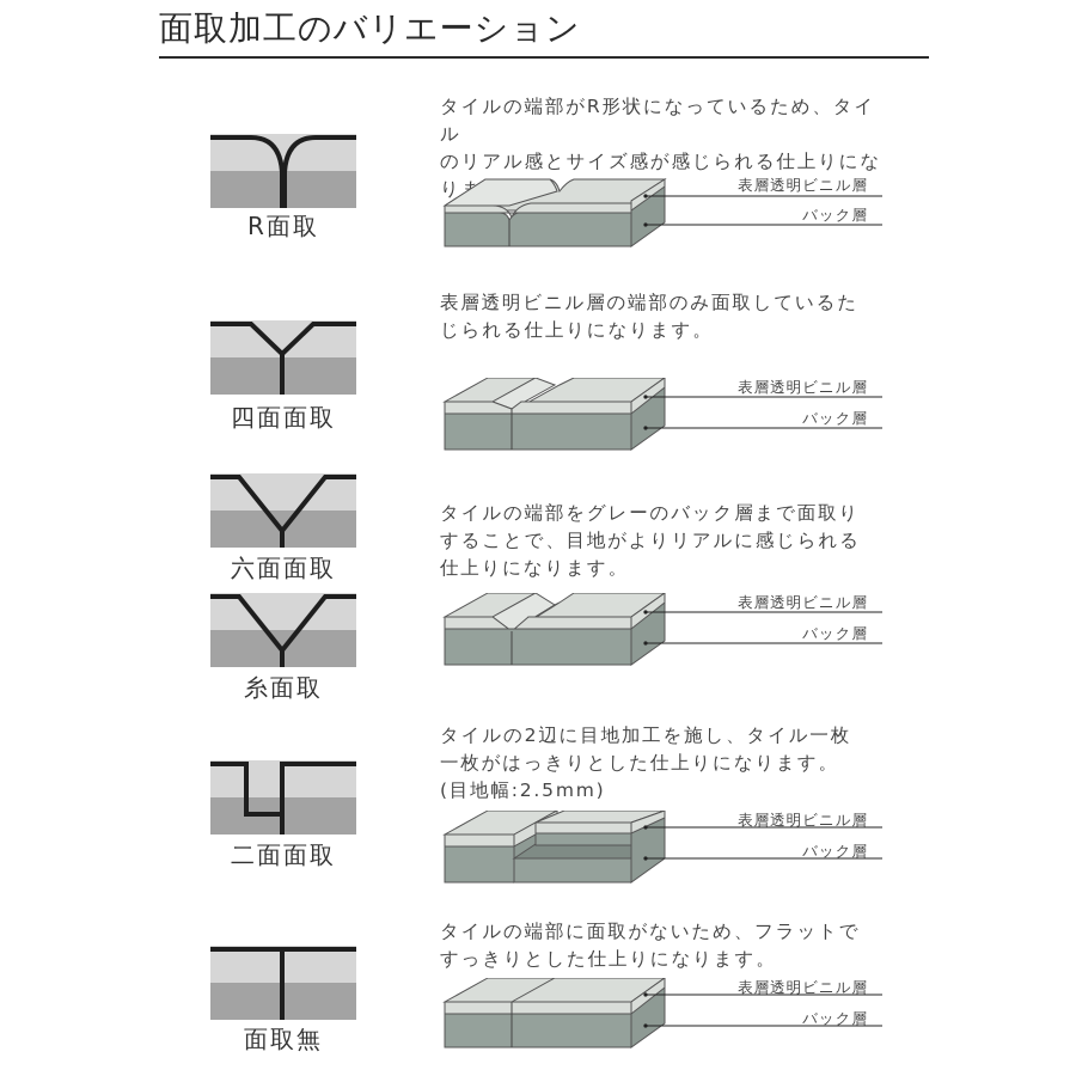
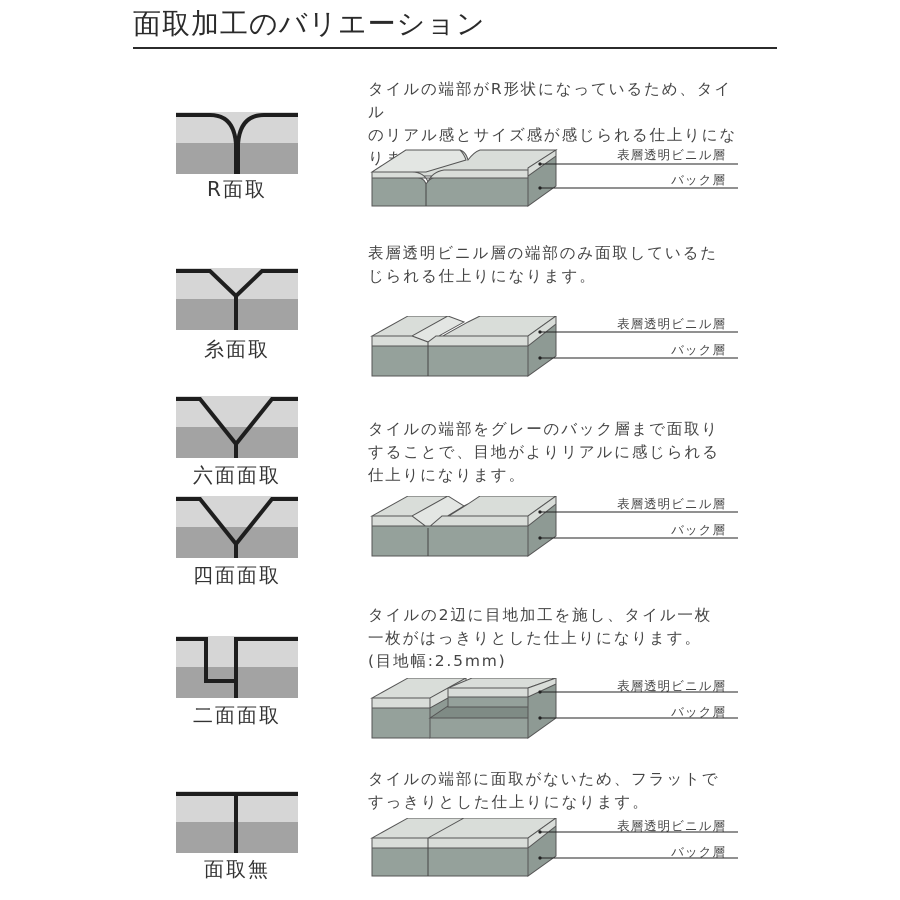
  面取加工のバリエーション
  R面取
  タイルの端部がR形状になっているため、タイル
  のリアル感とサイズ感が感じられる仕上りにな
  表層透明ビニル層
  バック層
- 四面面取
+ 糸面取
  表層透明ビニル層の端部のみ面取しているた
  じられる仕上りになります。
  表層透明ビニル層
  バック層
  六面面取
- 糸面取
+ 四面面取
  タイルの端部をグレーのバック層まで面取り
  することで、目地がよりリアルに感じられる
  仕上りになります。
  表層透明ビニル層
  バック層
  二面面取
  タイルの2辺に目地加工を施し、タイル一枚
  一枚がはっきりとした仕上りになります。
  (目地幅:2.5mm)
  表層透明ビニル層
  バック層
  面取無
  タイルの端部に面取がないため、フラットで
  すっきりとした仕上りになります。
  表層透明ビニル層
  バック層
